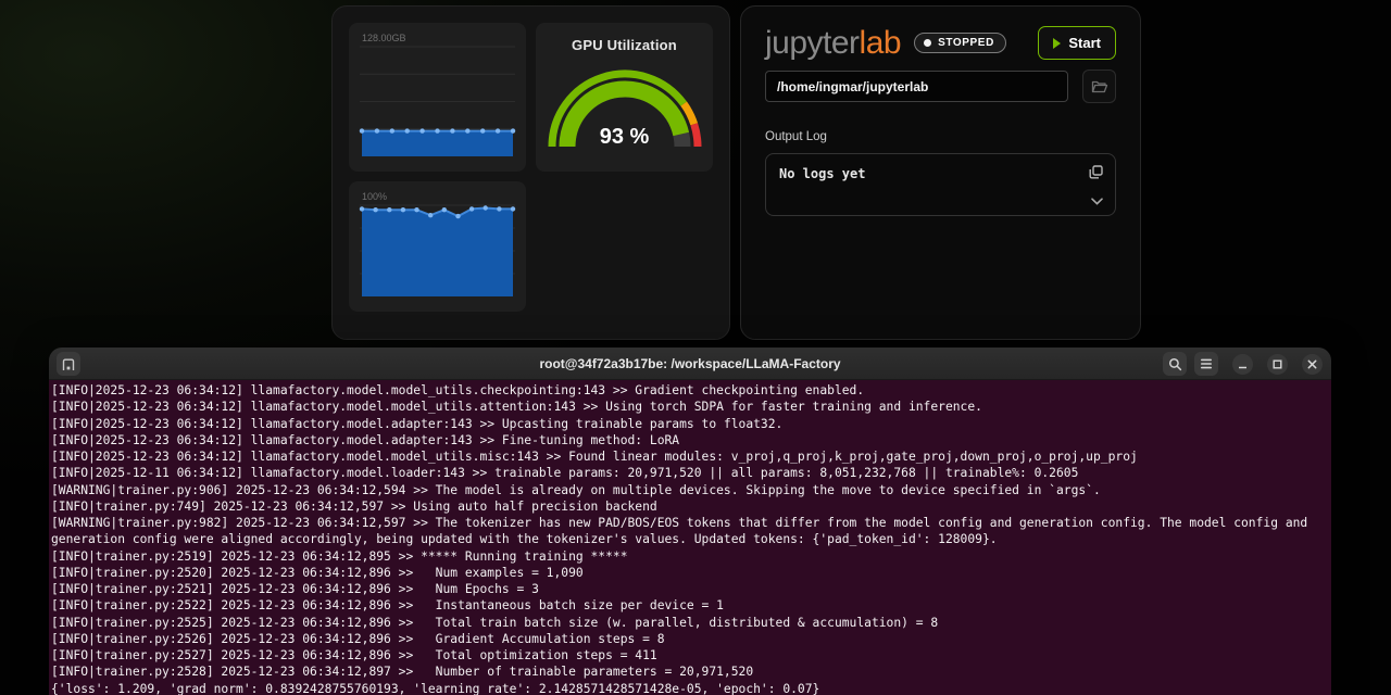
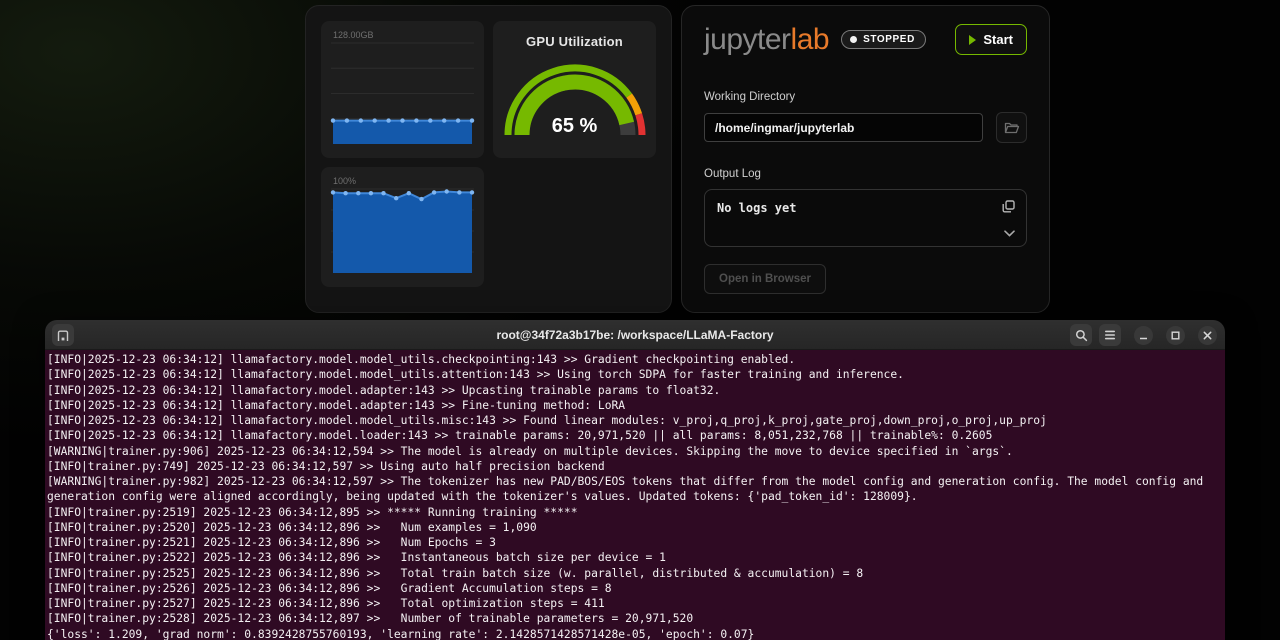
  128.00GB
  GPU Utilization
- 93 %
+ 65 %
  100%
  jupyterlab
  STOPPED
  Start
+ Working Directory
  /home/ingmar/jupyterlab
  Output Log
  No logs yet
+ Open in Browser
  root@34f72a3b17be: /workspace/LLaMA-Factory
  [INFO|2025-12-23 06:34:12] llamafactory.model.model_utils.checkpointing:143 >> Gradient checkpointing enabled.
  [INFO|2025-12-23 06:34:12] llamafactory.model.model_utils.attention:143 >> Using torch SDPA for faster training and inference.
  [INFO|2025-12-23 06:34:12] llamafactory.model.adapter:143 >> Upcasting trainable params to float32.
  [INFO|2025-12-23 06:34:12] llamafactory.model.adapter:143 >> Fine-tuning method: LoRA
  [INFO|2025-12-23 06:34:12] llamafactory.model.model_utils.misc:143 >> Found linear modules: v_proj,q_proj,k_proj,gate_proj,down_proj,o_proj,up_proj
- [INFO|2025-12-11 06:34:12] llamafactory.model.loader:143 >> trainable params: 20,971,520 || all params: 8,051,232,768 || trainable%: 0.2605
+ [INFO|2025-12-23 06:34:12] llamafactory.model.loader:143 >> trainable params: 20,971,520 || all params: 8,051,232,768 || trainable%: 0.2605
  [WARNING|trainer.py:906] 2025-12-23 06:34:12,594 >> The model is already on multiple devices. Skipping the move to device specified in `args`.
  [INFO|trainer.py:749] 2025-12-23 06:34:12,597 >> Using auto half precision backend
  [WARNING|trainer.py:982] 2025-12-23 06:34:12,597 >> The tokenizer has new PAD/BOS/EOS tokens that differ from the model config and generation config. The model config and
  generation config were aligned accordingly, being updated with the tokenizer's values. Updated tokens: {'pad_token_id': 128009}.
  [INFO|trainer.py:2519] 2025-12-23 06:34:12,895 >> ***** Running training *****
  [INFO|trainer.py:2520] 2025-12-23 06:34:12,896 >> Num examples = 1,090
  [INFO|trainer.py:2521] 2025-12-23 06:34:12,896 >> Num Epochs = 3
  [INFO|trainer.py:2522] 2025-12-23 06:34:12,896 >> Instantaneous batch size per device = 1
  [INFO|trainer.py:2525] 2025-12-23 06:34:12,896 >> Total train batch size (w. parallel, distributed & accumulation) = 8
  [INFO|trainer.py:2526] 2025-12-23 06:34:12,896 >> Gradient Accumulation steps = 8
  [INFO|trainer.py:2527] 2025-12-23 06:34:12,896 >> Total optimization steps = 411
  [INFO|trainer.py:2528] 2025-12-23 06:34:12,897 >> Number of trainable parameters = 20,971,520
  {'loss': 1.209, 'grad_norm': 0.8392428755760193, 'learning_rate': 2.1428571428571428e-05, 'epoch': 0.07}
